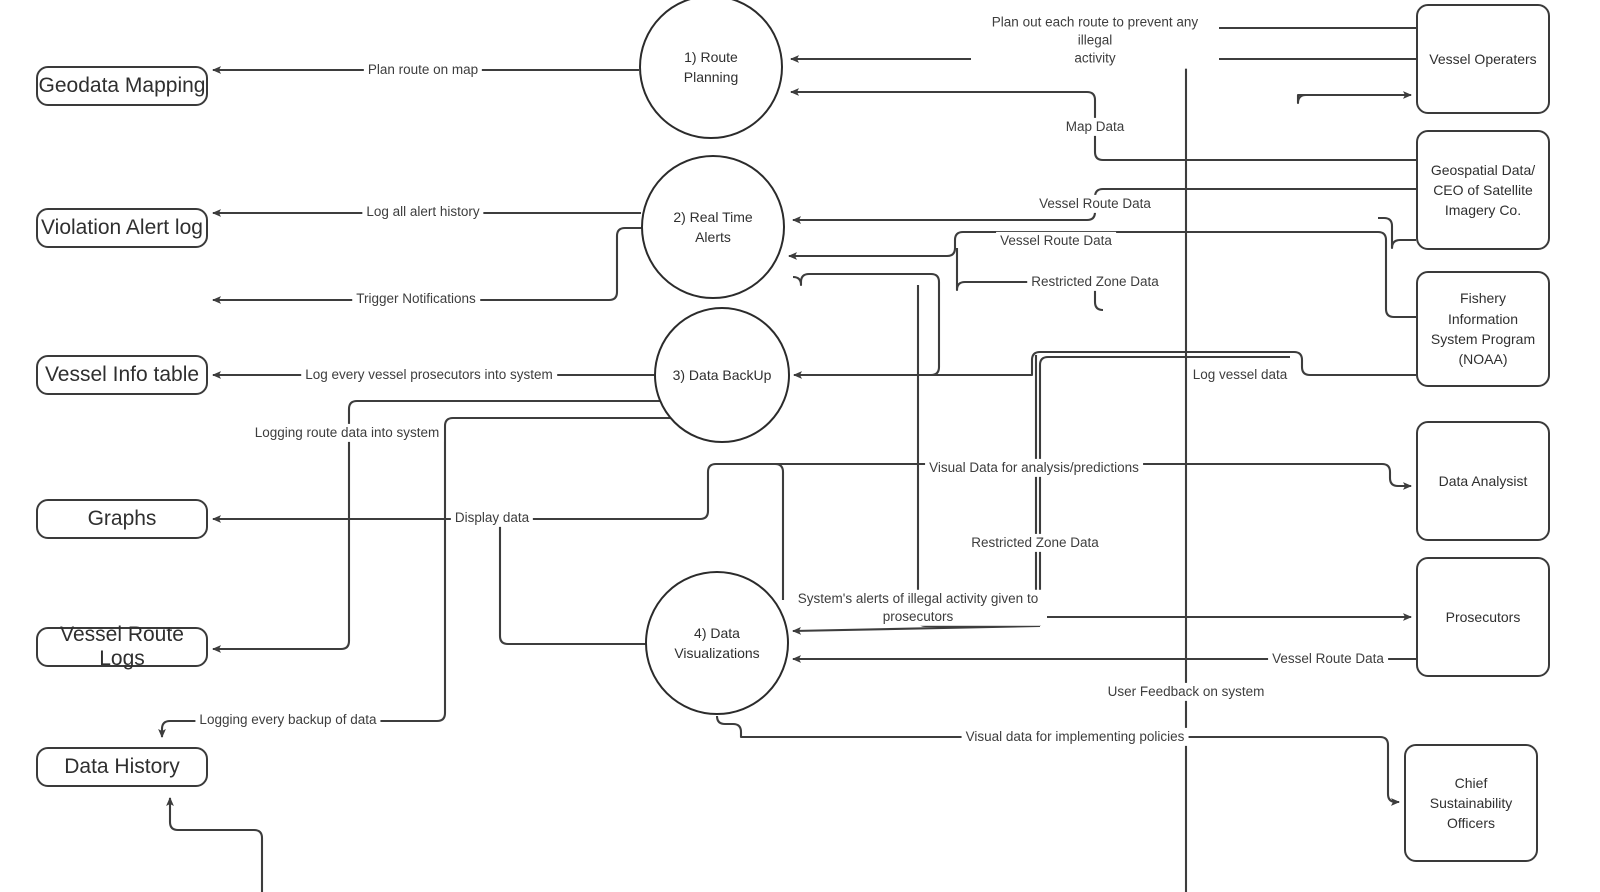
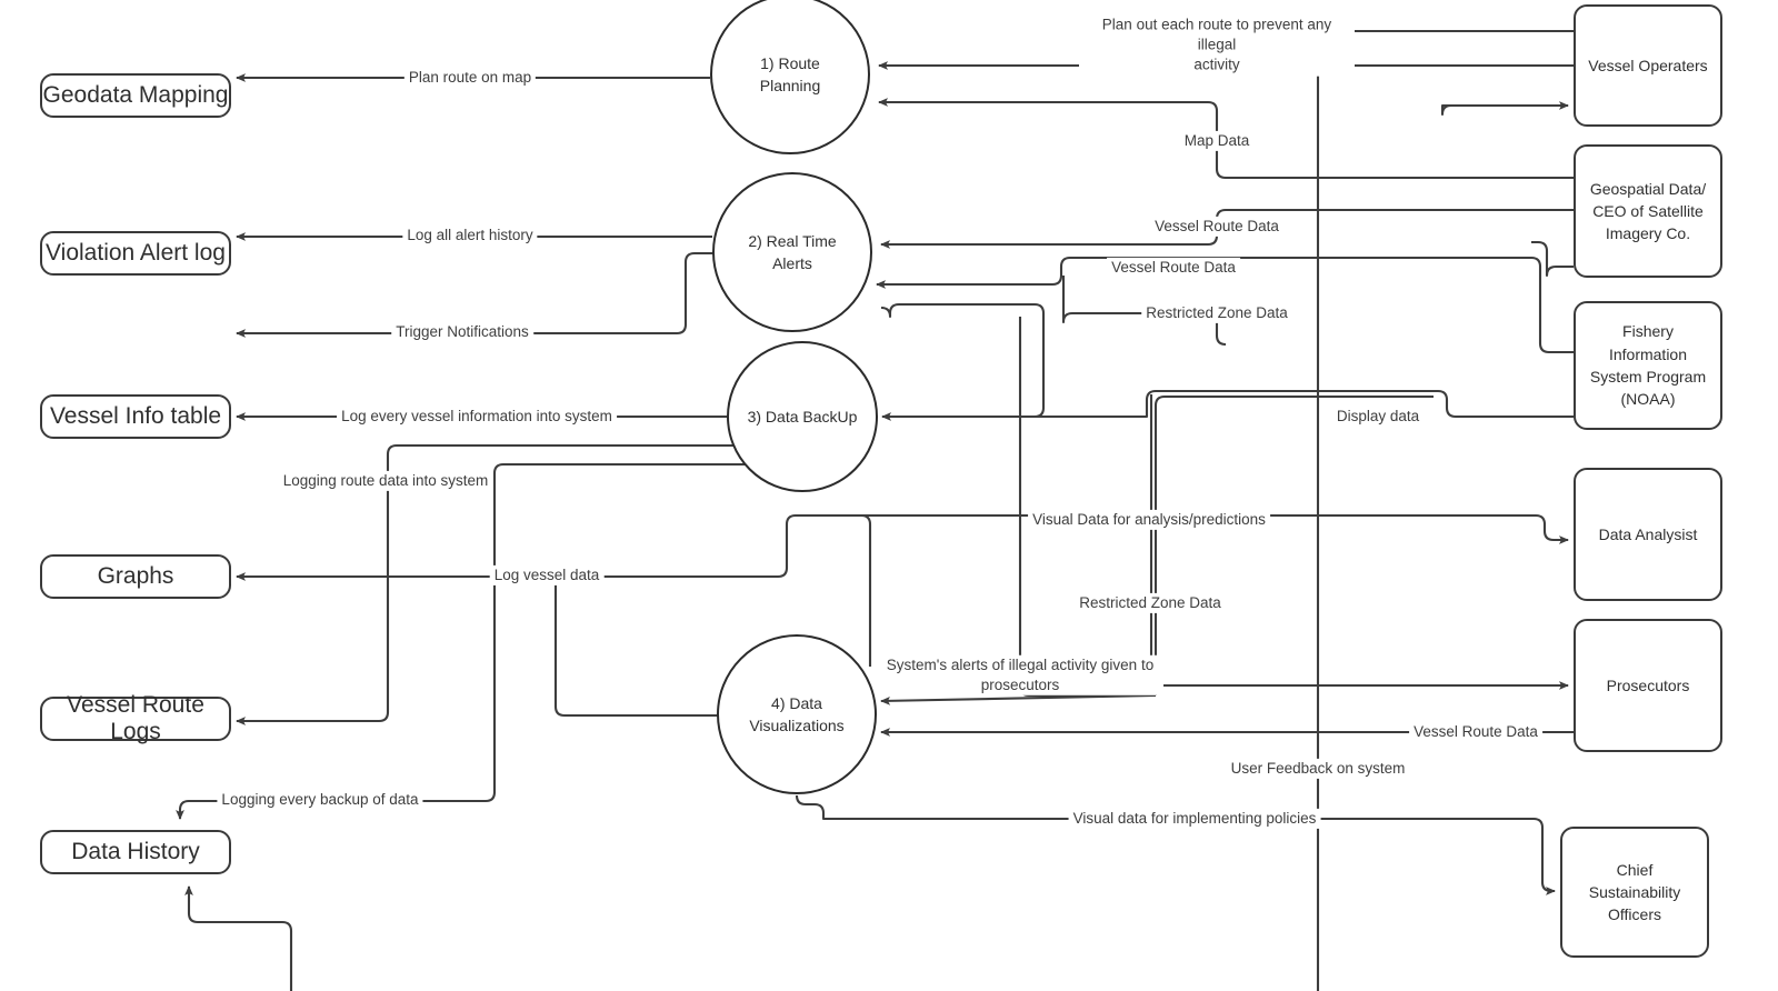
  Geodata Mapping
  Violation Alert log
  Vessel Info table
  Graphs
  Vessel Route Logs
  Data History
  1) Route
  Planning
  2) Real Time
  Alerts
  3) Data BackUp
  4) Data
  Visualizations
  Vessel Operaters
  Geospatial Data/
  CEO of Satellite
  Imagery Co.
  Fishery
  Information
  System Program
  (NOAA)
  Data Analysist
  Prosecutors
  Chief Sustainability
  Officers
  Plan route on map
  Plan out each route to prevent any illegal
  activity
  Map Data
  Log all alert history
  Vessel Route Data
  Vessel Route Data
  Trigger Notifications
  Restricted Zone Data
- Log every vessel prosecutors into system
+ Log every vessel information into system
- Log vessel data
+ Display data
  Logging route data into system
  Visual Data for analysis/predictions
- Display data
+ Log vessel data
  Restricted Zone Data
  System's alerts of illegal activity given to
  prosecutors
  Vessel Route Data
  User Feedback on system
  Logging every backup of data
  Visual data for implementing policies
